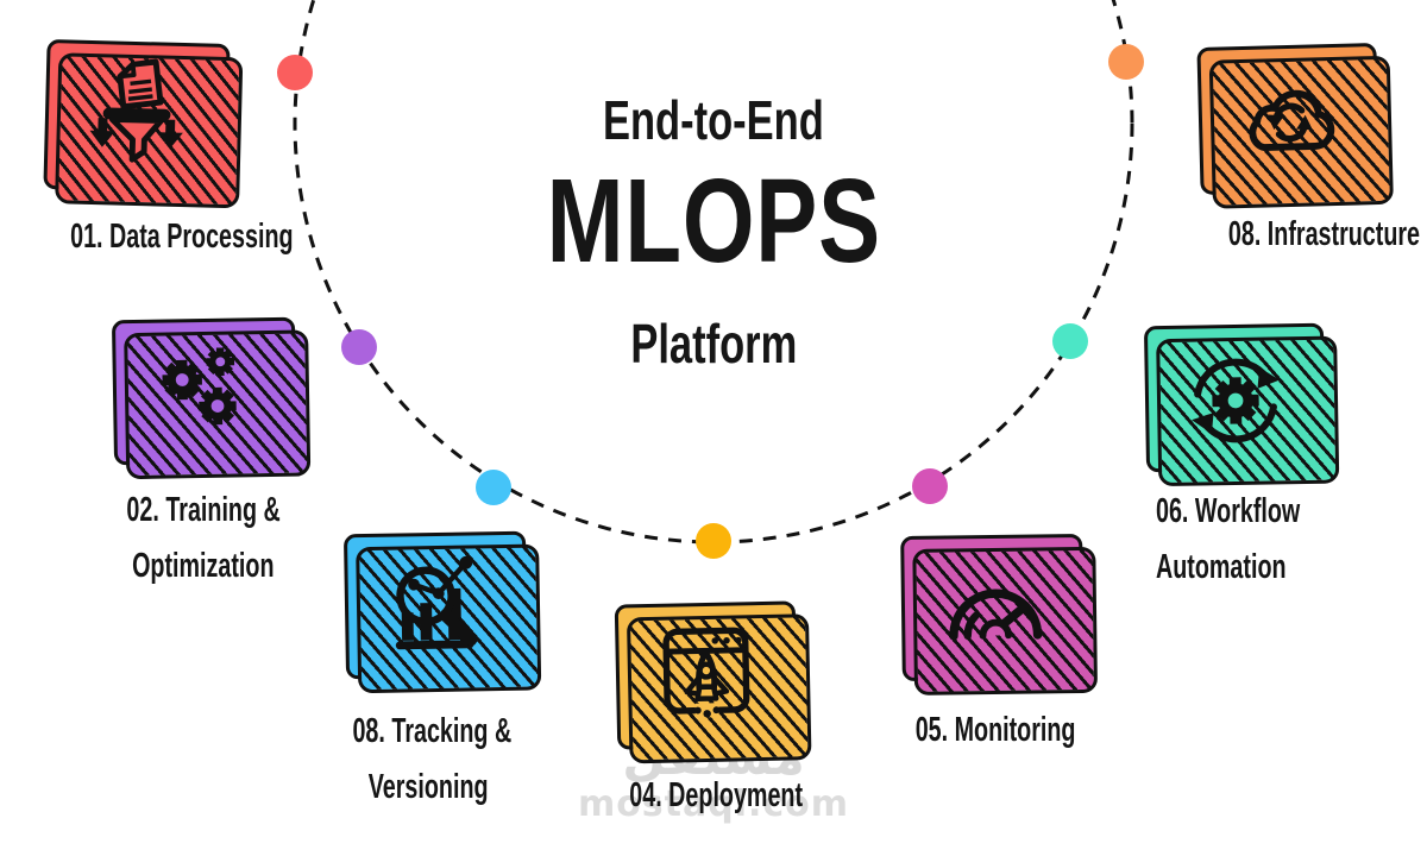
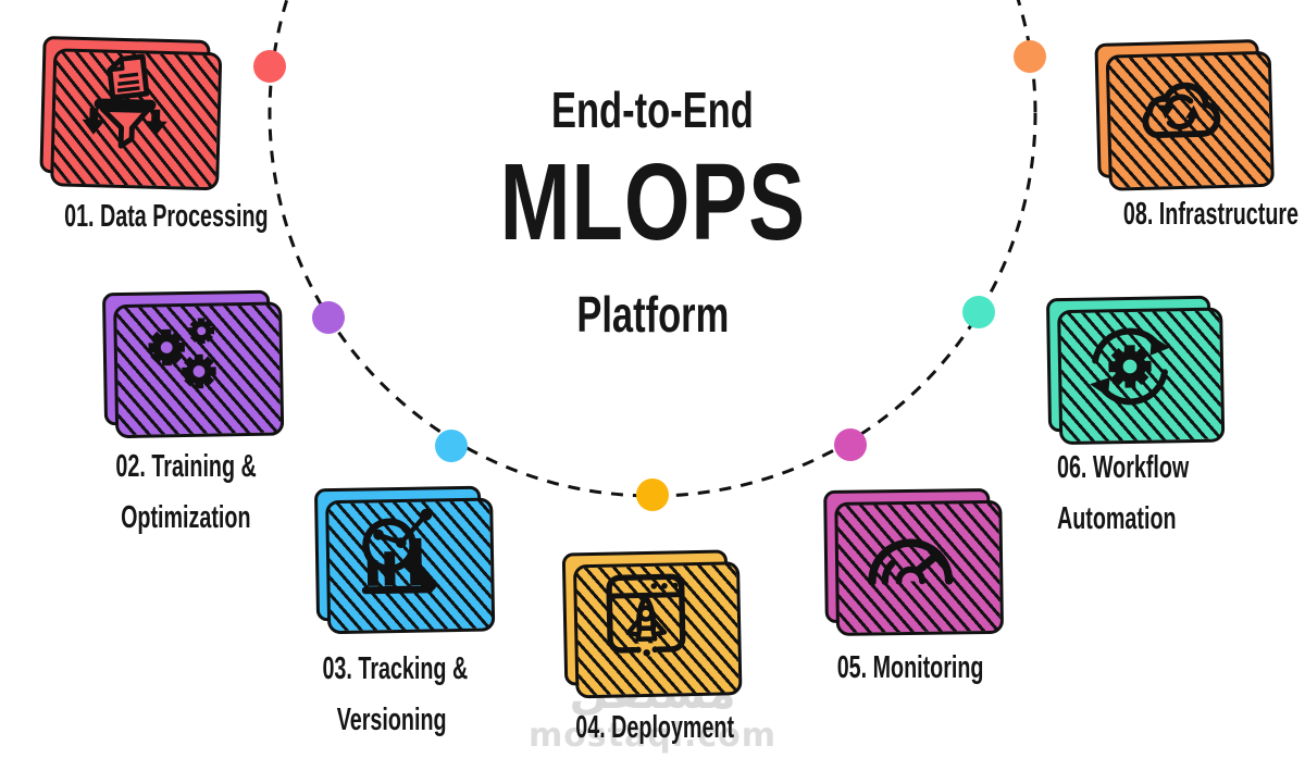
  mostaql.com
  End-to-End
  MLOPS
  Platform
  01. Data Processing
  02. Training &
  Optimization
- 08. Tracking &
+ 03. Tracking &
  Versioning
  04. Deployment
  05. Monitoring
  06. Workflow
  Automation
  08. Infrastructure
